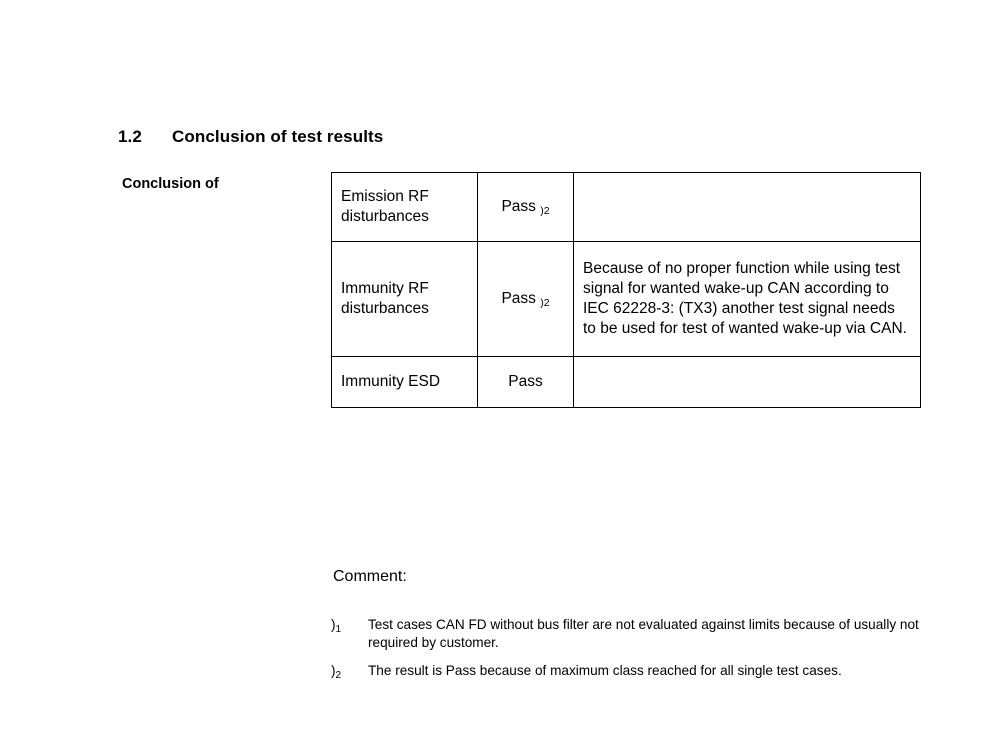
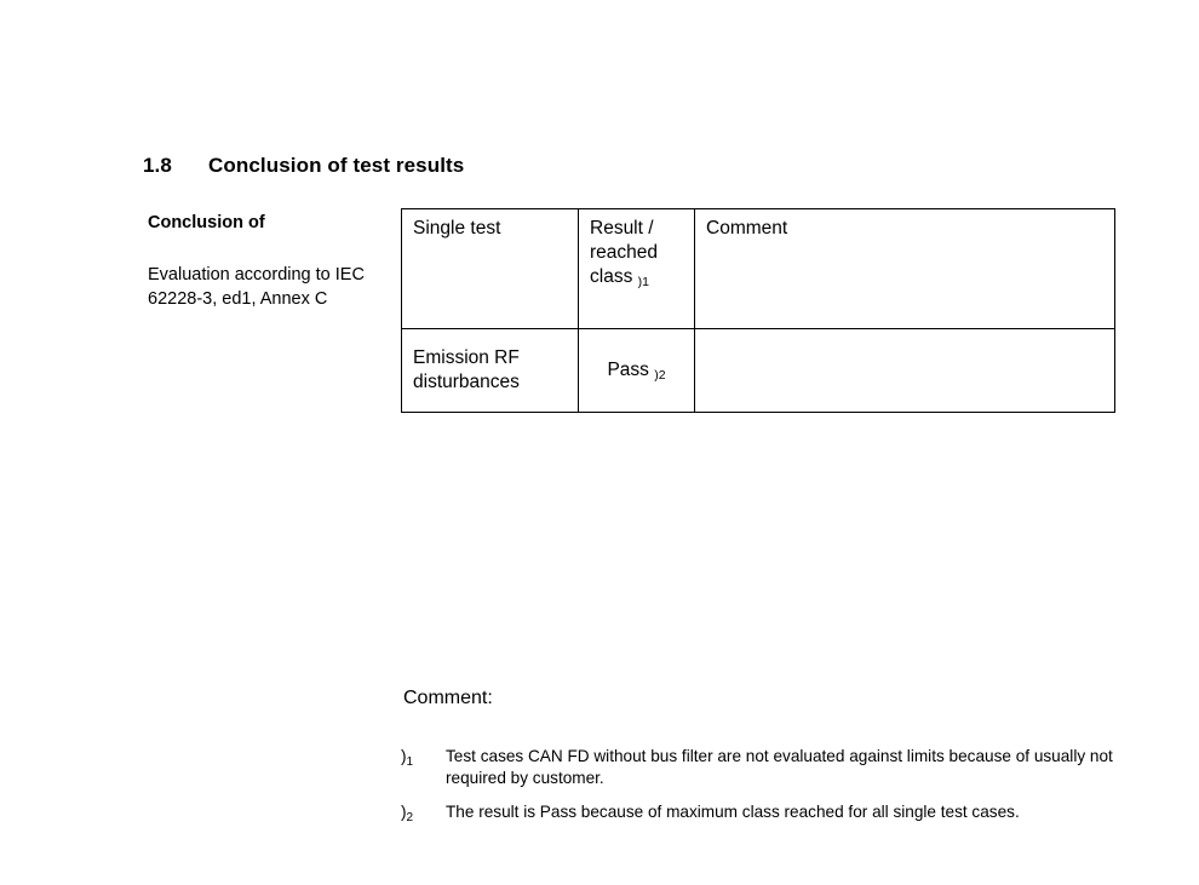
- 1.2 Conclusion of test results
+ 1.8 Conclusion of test results
  Conclusion of
+ Evaluation according to IEC 62228-3, ed1, Annex C
+ Single test	Result / reached class )1	Comment
  Emission RF disturbances	Pass )2
- Immunity RF disturbances	Pass )2	Because of no proper function while using test signal for wanted wake-up CAN according to IEC 62228-3: (TX3) another test signal needs to be used for test of wanted wake-up via CAN.
- Immunity ESD	Pass
  Comment:
  )1
  Test cases CAN FD without bus filter are not evaluated against limits because of usually not required by customer.
  )2
  The result is Pass because of maximum class reached for all single test cases.
